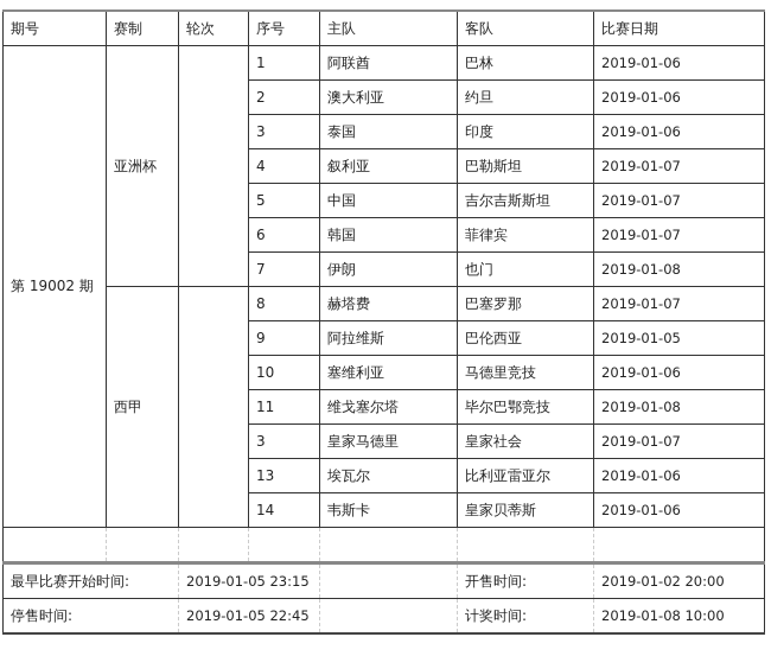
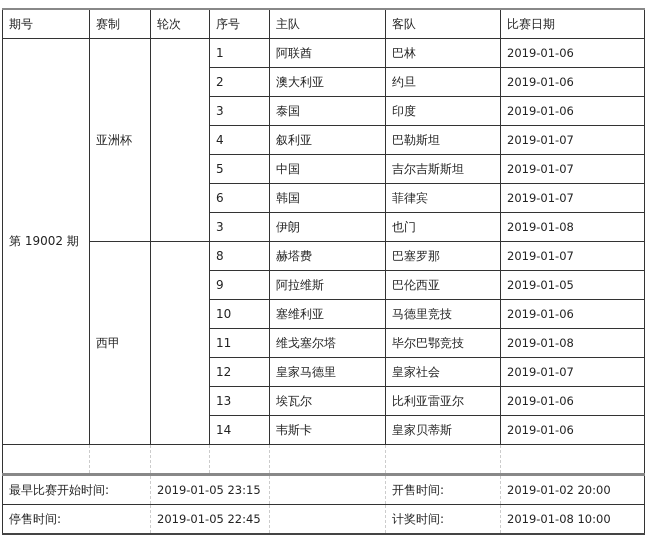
  期号	赛制	轮次	序号	主队	客队	比赛日期
  第 19002 期	亚洲杯		1	阿联酋	巴林	2019-01-06
  2	澳大利亚	约旦	2019-01-06
  3	泰国	印度	2019-01-06
  4	叙利亚	巴勒斯坦	2019-01-07
  5	中国	吉尔吉斯斯坦	2019-01-07
  6	韩国	菲律宾	2019-01-07
- 7	伊朗	也门	2019-01-08
+ 3	伊朗	也门	2019-01-08
  西甲		8	赫塔费	巴塞罗那	2019-01-07
  9	阿拉维斯	巴伦西亚	2019-01-05
  10	塞维利亚	马德里竞技	2019-01-06
  11	维戈塞尔塔	毕尔巴鄂竞技	2019-01-08
- 3	皇家马德里	皇家社会	2019-01-07
+ 12	皇家马德里	皇家社会	2019-01-07
  13	埃瓦尔	比利亚雷亚尔	2019-01-06
  14	韦斯卡	皇家贝蒂斯	2019-01-06
  最早比赛开始时间:	2019-01-05 23:15		开售时间:	2019-01-02 20:00
  停售时间:	2019-01-05 22:45		计奖时间:	2019-01-08 10:00
